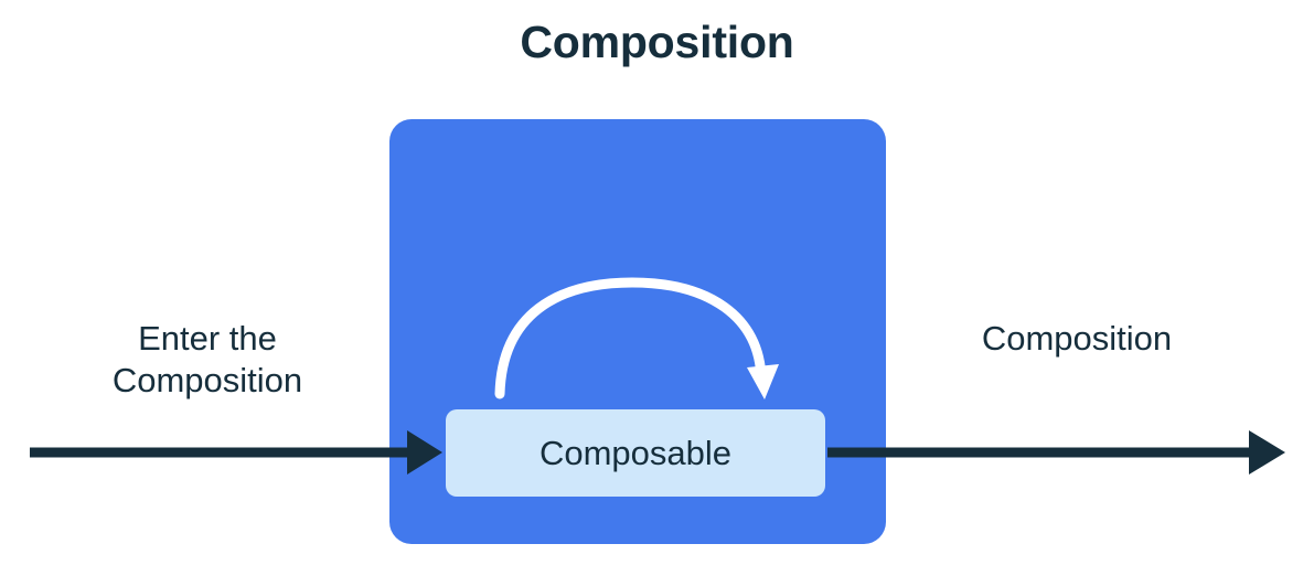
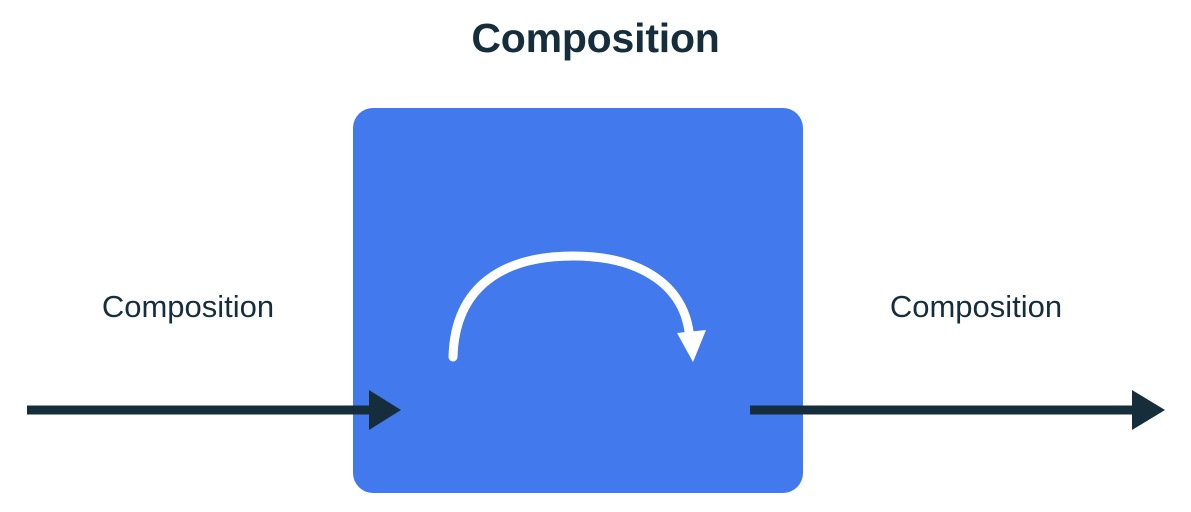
  Composition
- Composable
- Enter the
  Composition
  Composition
